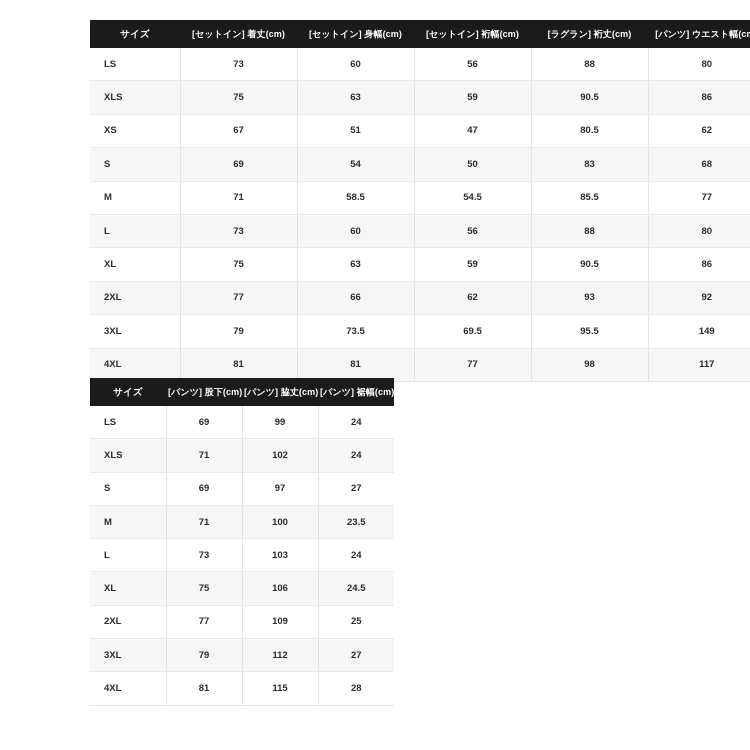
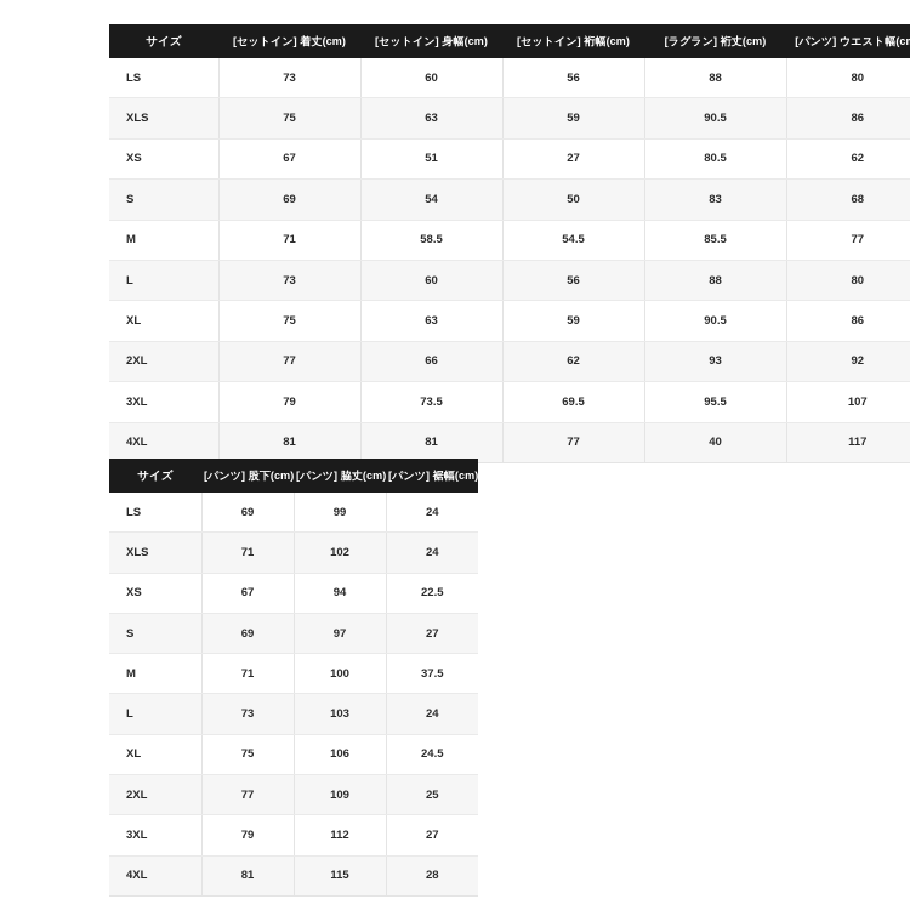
  サイズ	[セットイン] 着丈(cm)	[セットイン] 身幅(cm)	[セットイン] 裄幅(cm)	[ラグラン] 裄丈(cm)	[パンツ] ウエスト幅(c
  LS	73	60	56	88	80
  XLS	75	63	59	90.5	86
- XS	67	51	47	80.5	62
+ XS	67	51	27	80.5	62
  S	69	54	50	83	68
  M	71	58.5	54.5	85.5	77
  L	73	60	56	88	80
  XL	75	63	59	90.5	86
  2XL	77	66	62	93	92
- 3XL	79	73.5	69.5	95.5	149
+ 3XL	79	73.5	69.5	95.5	107
- 4XL	81	81	77	98	117
+ 4XL	81	81	77	40	117
  サイズ	[パンツ] 股下(cm)	[パンツ] 脇丈(cm)	[パンツ] 裾幅(cm)
  LS	69	99	24
  XLS	71	102	24
+ XS	67	94	22.5
  S	69	97	27
- M	71	100	23.5
+ M	71	100	37.5
  L	73	103	24
  XL	75	106	24.5
  2XL	77	109	25
  3XL	79	112	27
  4XL	81	115	28
